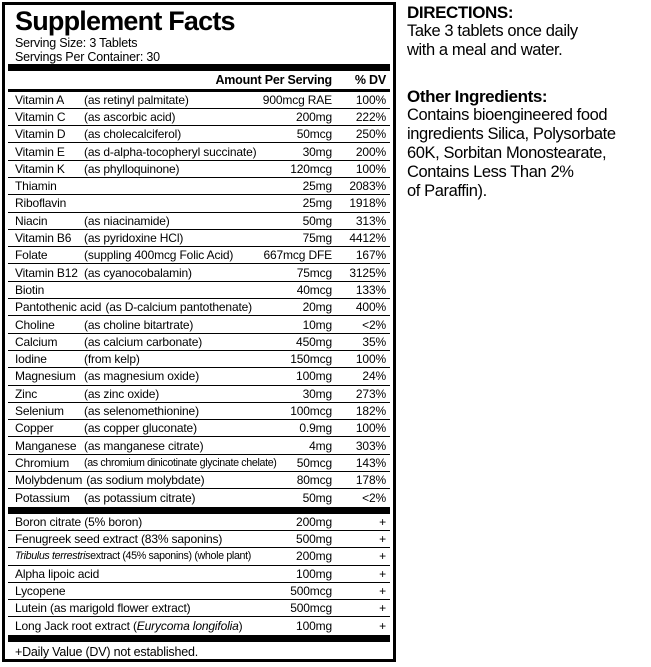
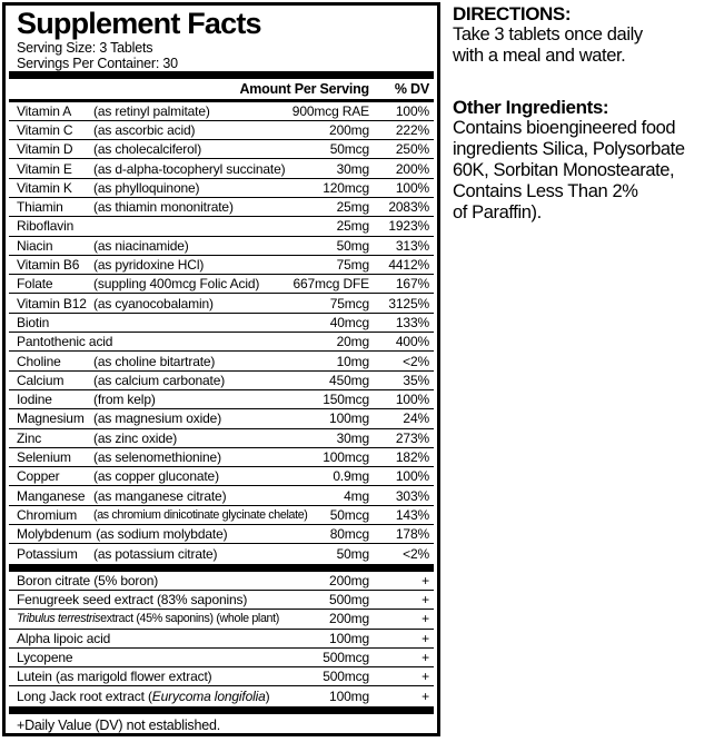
  Supplement Facts
  Serving Size: 3 Tablets
  Servings Per Container: 30
  Amount Per Serving
  % DV
  Vitamin A
  (as retinyl palmitate)
  900mcg RAE
  100%
  Vitamin C
  (as ascorbic acid)
  200mg
  222%
  Vitamin D
  (as cholecalciferol)
  50mcg
  250%
  Vitamin E
  (as d-alpha-tocopheryl succinate)
  30mg
  200%
  Vitamin K
  (as phylloquinone)
  120mcg
  100%
  Thiamin
+ (as thiamin mononitrate)
  25mg
  2083%
  Riboflavin
  25mg
- 1918%
+ 1923%
  Niacin
  (as niacinamide)
  50mg
  313%
  Vitamin B6
  (as pyridoxine HCl)
  75mg
  4412%
  Folate
  (suppling 400mcg Folic Acid)
  667mcg DFE
  167%
  Vitamin B12
  (as cyanocobalamin)
  75mcg
  3125%
  Biotin
  40mcg
  133%
  Pantothenic acid
- (as D-calcium pantothenate)
  20mg
  400%
  Choline
  (as choline bitartrate)
  10mg
  <2%
  Calcium
  (as calcium carbonate)
  450mg
  35%
  Iodine
  (from kelp)
  150mcg
  100%
  Magnesium
  (as magnesium oxide)
  100mg
  24%
  Zinc
  (as zinc oxide)
  30mg
  273%
  Selenium
  (as selenomethionine)
  100mcg
  182%
  Copper
  (as copper gluconate)
  0.9mg
  100%
  Manganese
  (as manganese citrate)
  4mg
  303%
  Chromium
  (as chromium dinicotinate glycinate chelate)
  50mcg
  143%
  Molybdenum
  (as sodium molybdate)
  80mcg
  178%
  Potassium
  (as potassium citrate)
  50mg
  <2%
  Boron citrate (5% boron)
  200mg
  +
  Fenugreek seed extract (83% saponins)
  500mg
  +
  Tribulus terrestris
  extract (45% saponins) (whole plant)
  200mg
  +
  Alpha lipoic acid
  100mg
  +
  Lycopene
  500mcg
  +
  Lutein (as marigold flower extract)
  500mcg
  +
  Long Jack root extract (
  Eurycoma longifolia
  )
  100mg
  +
  +Daily Value (DV) not established.
  DIRECTIONS:
  Take 3 tablets once daily
  with a meal and water.
  Other Ingredients:
  Contains bioengineered food
  ingredients Silica, Polysorbate
  60K, Sorbitan Monostearate,
  Contains Less Than 2%
  of Paraffin).
